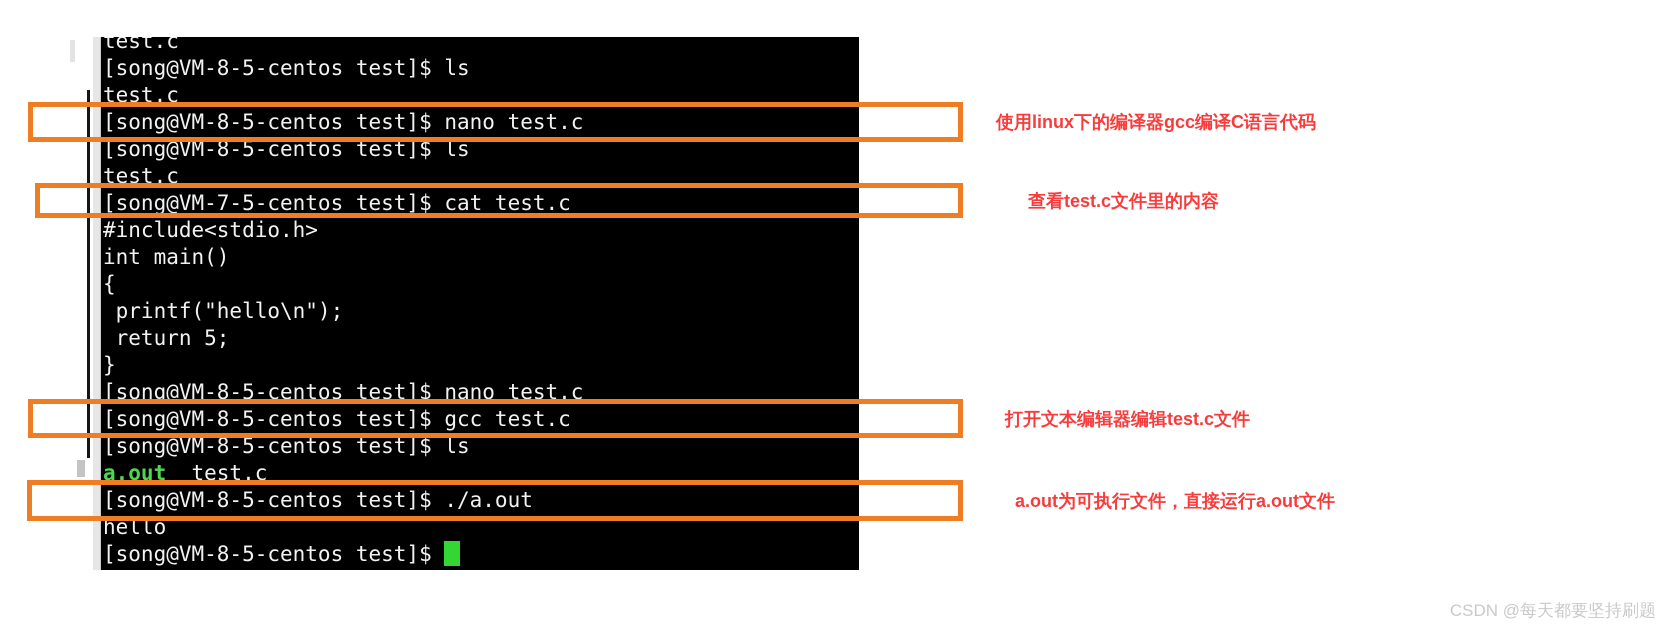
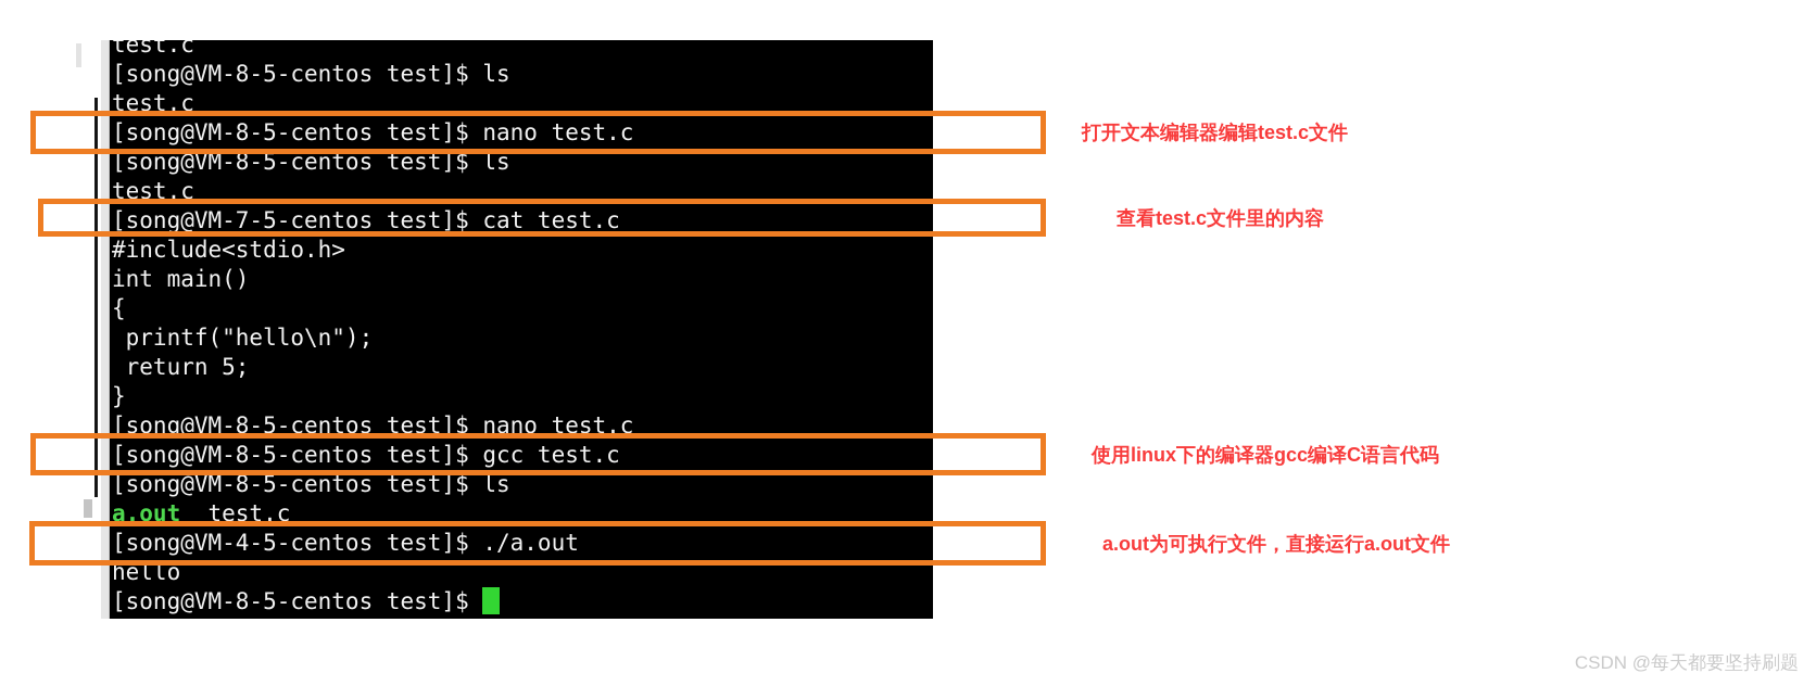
  test.c
  [song@VM-8-5-centos test]$ ls
  test.c
  [song@VM-8-5-centos test]$ nano test.c
  [song@VM-8-5-centos test]$ ls
  test.c
  [song@VM-7-5-centos test]$ cat test.c
  #include<stdio.h>
  int main()
  {
  printf("hello\n");
  return 5;
  }
  [song@VM-8-5-centos test]$ nano test.c
  [song@VM-8-5-centos test]$ gcc test.c
  [song@VM-8-5-centos test]$ ls
  a.out test.c
- [song@VM-8-5-centos test]$ ./a.out
+ [song@VM-4-5-centos test]$ ./a.out
  hello
  [song@VM-8-5-centos test]$
- 使用linux下的编译器gcc编译C语言代码
+ 打开文本编辑器编辑test.c文件
  查看test.c文件里的内容
- 打开文本编辑器编辑test.c文件
+ 使用linux下的编译器gcc编译C语言代码
  a.out为可执行文件，直接运行a.out文件
  CSDN @每天都要坚持刷题
